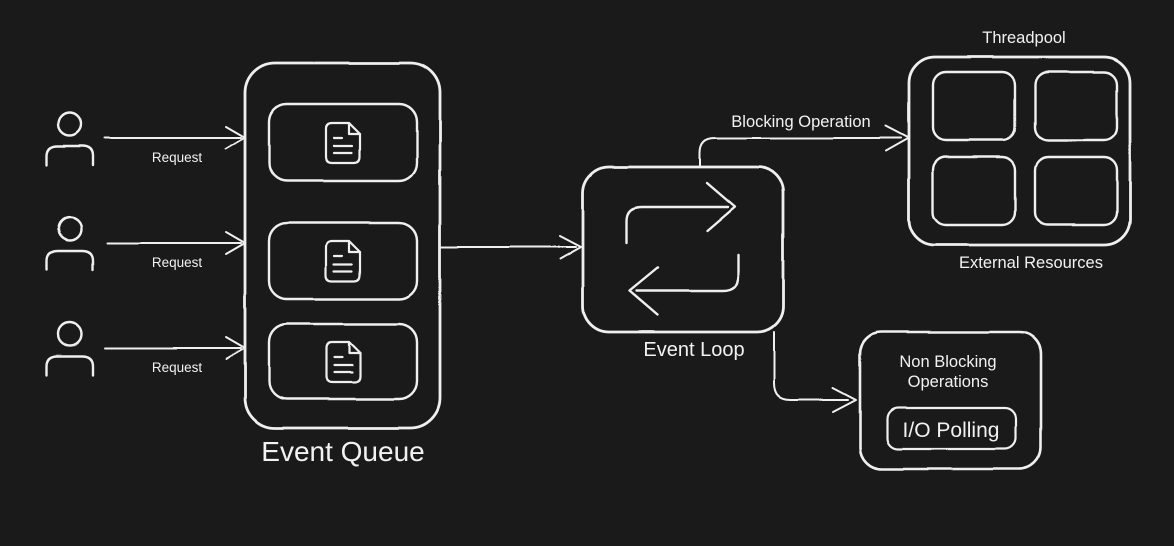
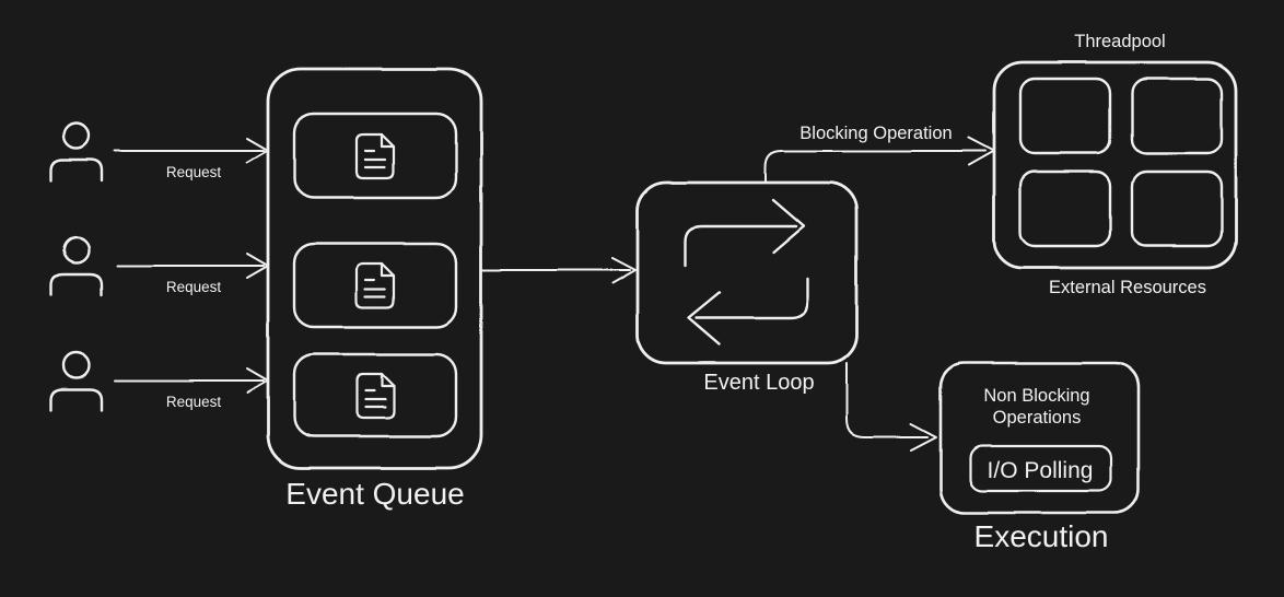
  Request
  Request
  Request
  Event Queue
  Event Loop
  Blocking Operation
  Threadpool
  External Resources
  Non Blocking
  Operations
  I/O Polling
+ Execution
